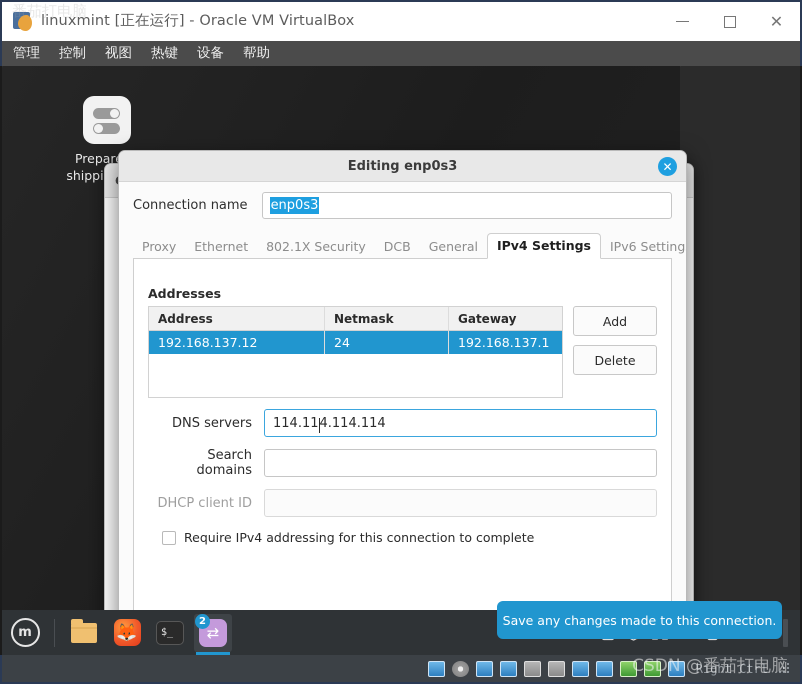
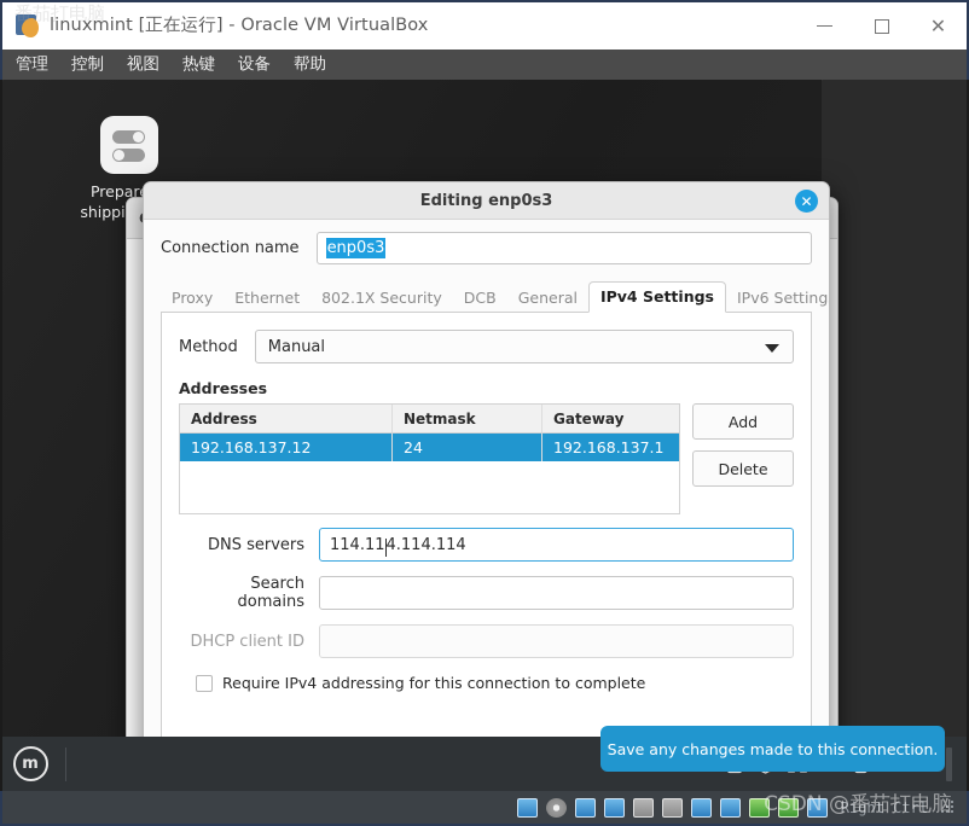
  linuxmint [正在运行] - Oracle VM VirtualBox
  ✕
  管理
  控制
  视图
  热键
  设备
  帮助
  Editing enp0s3
  ✕
  Connection name
  enp0s3
  Proxy
  Ethernet
  802.1X Security
  DCB
  General
  IPv4 Settings
  IPv6 Setting
+ Method
+ Manual
  Addresses
  Address
  Netmask
  Gateway
  192.168.137.12
  24
  192.168.137.1
  Add
  Delete
  DNS servers
  114.11
  4.114.114
  Search domains
  DHCP client ID
  Require IPv4 addressing for this connection to complete
  Save any changes made to this connection.
  m
- 🦊
- $_
- ⇄
- 2
  Right Ctrl
  CSDN @番茄打电脑
  番茄打电脑
